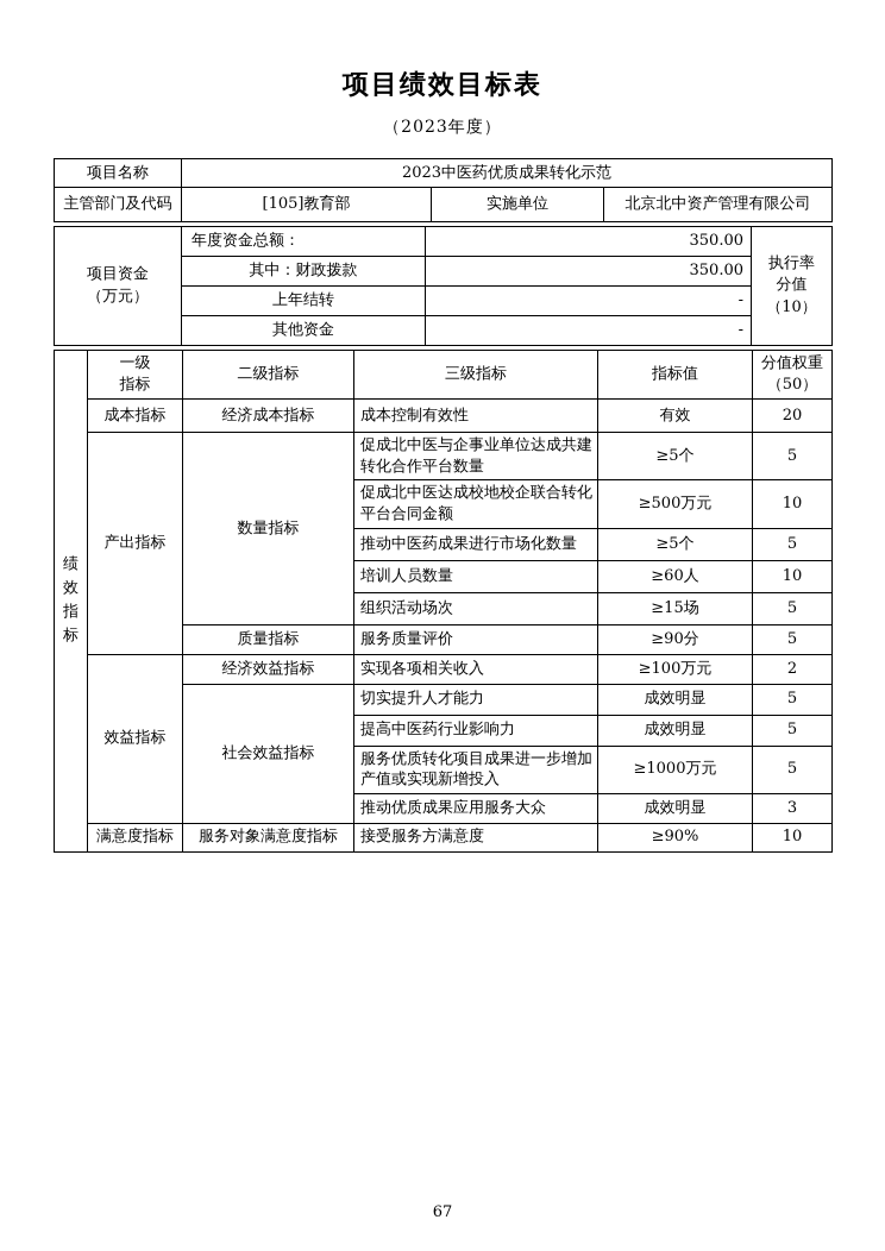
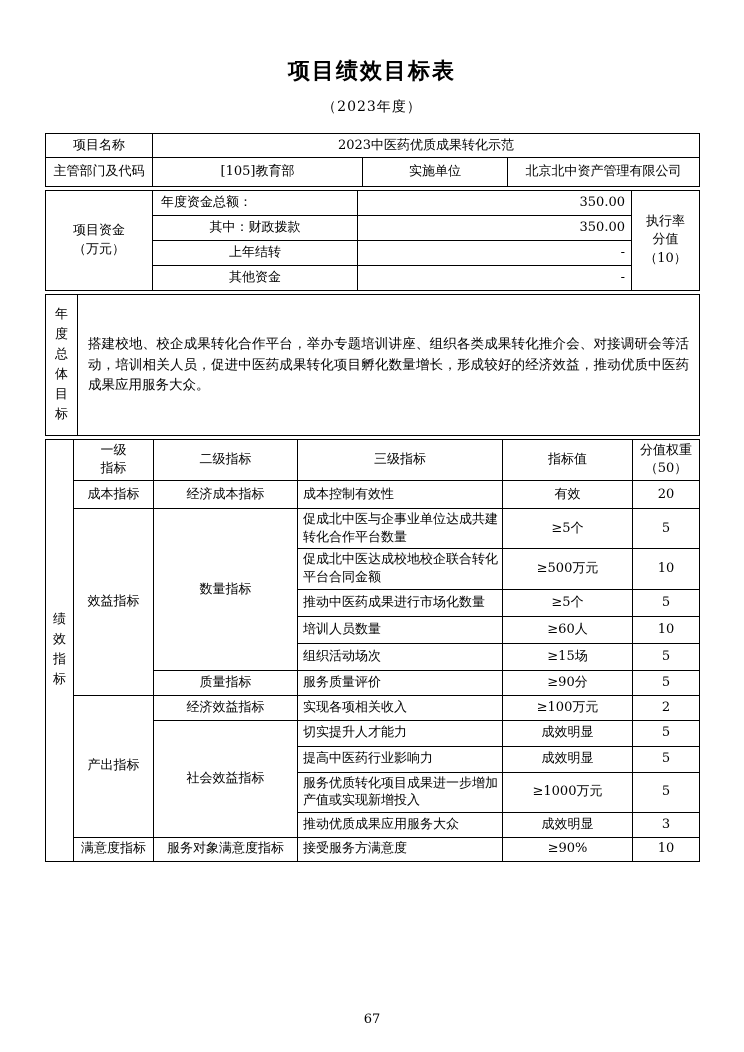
  项目绩效目标表
  （2023年度）
  项目名称	2023中医药优质成果转化示范
  主管部门及代码	[105]教育部	实施单位	北京北中资产管理有限公司
  项目资金 （万元）	年度资金总额：	350.00	执行率 分值 （10）
  其中：财政拨款	350.00
  上年结转	-
  其他资金	-
+ 年度总体目标	搭建校地、校企成果转化合作平台，举办专题培训讲座、组织各类成果转化推介会、对接调研会等活动，培训相关人员，促进中医药成果转化项目孵化数量增长，形成较好的经济效益，推动优质中医药成果应用服务大众。
  绩效指标	一级 指标	二级指标	三级指标	指标值	分值权重 （50）
  成本指标	经济成本指标	成本控制有效性	有效	20
- 产出指标	数量指标	促成北中医与企事业单位达成共建转化合作平台数量	≥5个	5
+ 效益指标	数量指标	促成北中医与企事业单位达成共建转化合作平台数量	≥5个	5
  促成北中医达成校地校企联合转化平台合同金额	≥500万元	10
  推动中医药成果进行市场化数量	≥5个	5
  培训人员数量	≥60人	10
  组织活动场次	≥15场	5
  质量指标	服务质量评价	≥90分	5
- 效益指标	经济效益指标	实现各项相关收入	≥100万元	2
+ 产出指标	经济效益指标	实现各项相关收入	≥100万元	2
  社会效益指标	切实提升人才能力	成效明显	5
  提高中医药行业影响力	成效明显	5
  服务优质转化项目成果进一步增加产值或实现新增投入	≥1000万元	5
  推动优质成果应用服务大众	成效明显	3
  满意度指标	服务对象满意度指标	接受服务方满意度	≥90%	10
  67
